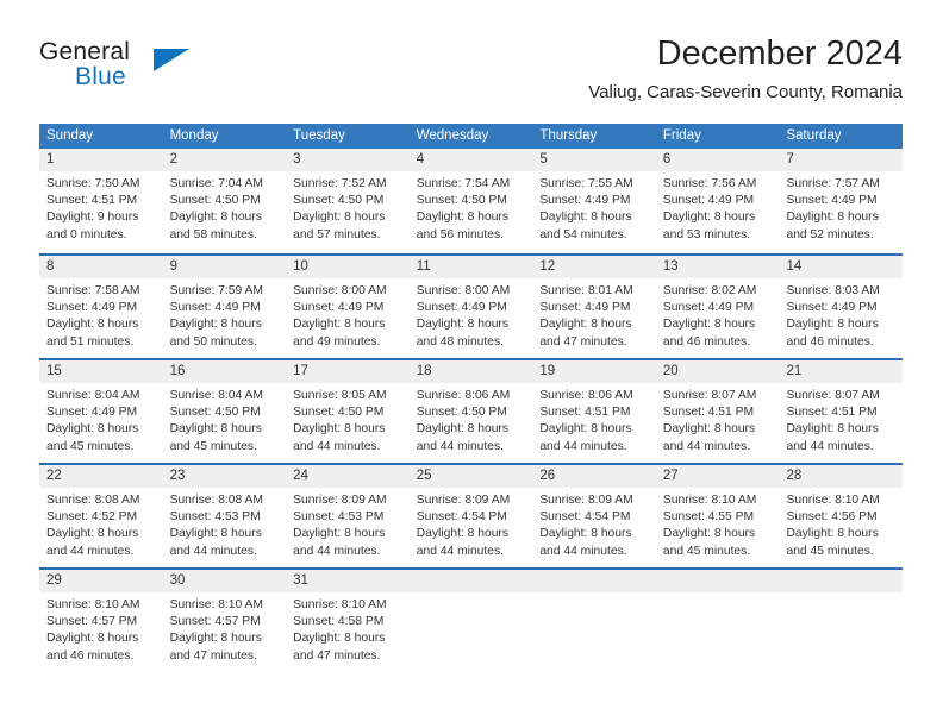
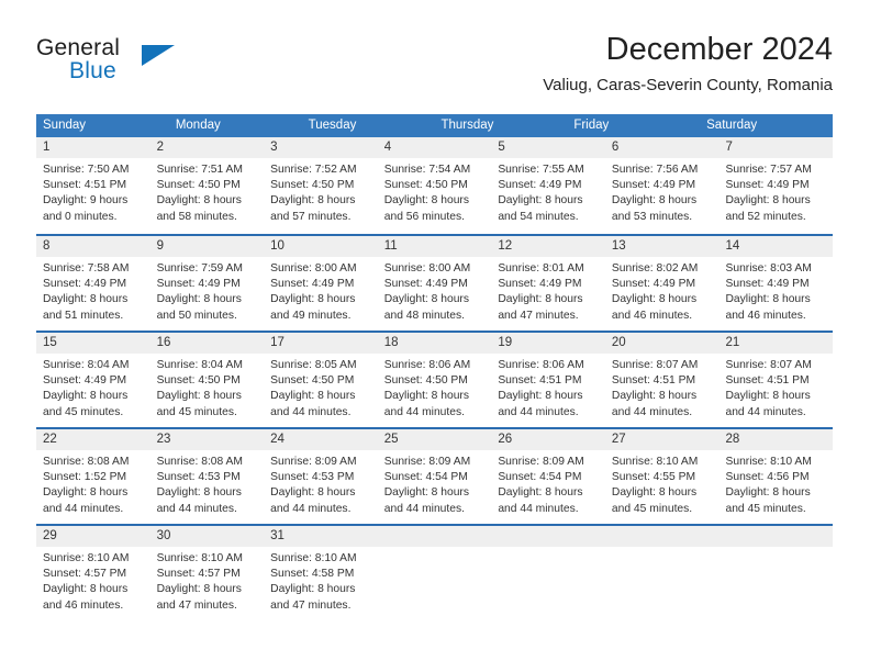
  General
  Blue
  December 2024
  Valiug, Caras-Severin County, Romania
  Sunday
  Monday
  Tuesday
- Wednesday
  Thursday
  Friday
  Saturday
  1
  Sunrise: 7:50 AM
  Sunset: 4:51 PM
  Daylight: 9 hours
  and 0 minutes.
  2
- Sunrise: 7:04 AM
+ Sunrise: 7:51 AM
  Sunset: 4:50 PM
  Daylight: 8 hours
  and 58 minutes.
  3
  Sunrise: 7:52 AM
  Sunset: 4:50 PM
  Daylight: 8 hours
  and 57 minutes.
  4
  Sunrise: 7:54 AM
  Sunset: 4:50 PM
  Daylight: 8 hours
  and 56 minutes.
  5
  Sunrise: 7:55 AM
  Sunset: 4:49 PM
  Daylight: 8 hours
  and 54 minutes.
  6
  Sunrise: 7:56 AM
  Sunset: 4:49 PM
  Daylight: 8 hours
  and 53 minutes.
  7
  Sunrise: 7:57 AM
  Sunset: 4:49 PM
  Daylight: 8 hours
  and 52 minutes.
  8
  Sunrise: 7:58 AM
  Sunset: 4:49 PM
  Daylight: 8 hours
  and 51 minutes.
  9
  Sunrise: 7:59 AM
  Sunset: 4:49 PM
  Daylight: 8 hours
  and 50 minutes.
  10
  Sunrise: 8:00 AM
  Sunset: 4:49 PM
  Daylight: 8 hours
  and 49 minutes.
  11
  Sunrise: 8:00 AM
  Sunset: 4:49 PM
  Daylight: 8 hours
  and 48 minutes.
  12
  Sunrise: 8:01 AM
  Sunset: 4:49 PM
  Daylight: 8 hours
  and 47 minutes.
  13
  Sunrise: 8:02 AM
  Sunset: 4:49 PM
  Daylight: 8 hours
  and 46 minutes.
  14
  Sunrise: 8:03 AM
  Sunset: 4:49 PM
  Daylight: 8 hours
  and 46 minutes.
  15
  Sunrise: 8:04 AM
  Sunset: 4:49 PM
  Daylight: 8 hours
  and 45 minutes.
  16
  Sunrise: 8:04 AM
  Sunset: 4:50 PM
  Daylight: 8 hours
  and 45 minutes.
  17
  Sunrise: 8:05 AM
  Sunset: 4:50 PM
  Daylight: 8 hours
  and 44 minutes.
  18
  Sunrise: 8:06 AM
  Sunset: 4:50 PM
  Daylight: 8 hours
  and 44 minutes.
  19
  Sunrise: 8:06 AM
  Sunset: 4:51 PM
  Daylight: 8 hours
  and 44 minutes.
  20
  Sunrise: 8:07 AM
  Sunset: 4:51 PM
  Daylight: 8 hours
  and 44 minutes.
  21
  Sunrise: 8:07 AM
  Sunset: 4:51 PM
  Daylight: 8 hours
  and 44 minutes.
  22
  Sunrise: 8:08 AM
- Sunset: 4:52 PM
+ Sunset: 1:52 PM
  Daylight: 8 hours
  and 44 minutes.
  23
  Sunrise: 8:08 AM
  Sunset: 4:53 PM
  Daylight: 8 hours
  and 44 minutes.
  24
  Sunrise: 8:09 AM
  Sunset: 4:53 PM
  Daylight: 8 hours
  and 44 minutes.
  25
  Sunrise: 8:09 AM
  Sunset: 4:54 PM
  Daylight: 8 hours
  and 44 minutes.
  26
  Sunrise: 8:09 AM
  Sunset: 4:54 PM
  Daylight: 8 hours
  and 44 minutes.
  27
  Sunrise: 8:10 AM
  Sunset: 4:55 PM
  Daylight: 8 hours
  and 45 minutes.
  28
  Sunrise: 8:10 AM
  Sunset: 4:56 PM
  Daylight: 8 hours
  and 45 minutes.
  29
  Sunrise: 8:10 AM
  Sunset: 4:57 PM
  Daylight: 8 hours
  and 46 minutes.
  30
  Sunrise: 8:10 AM
  Sunset: 4:57 PM
  Daylight: 8 hours
  and 47 minutes.
  31
  Sunrise: 8:10 AM
  Sunset: 4:58 PM
  Daylight: 8 hours
  and 47 minutes.
